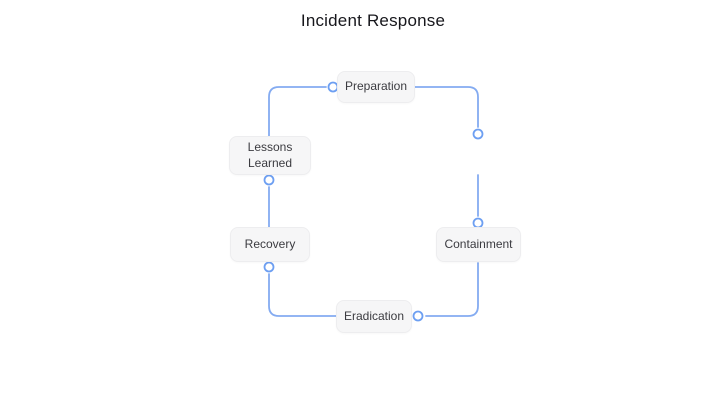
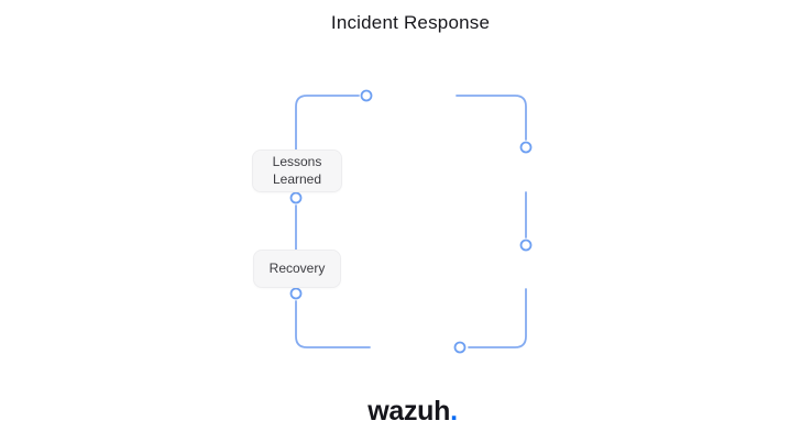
  Incident Response
- Preparation
- Containment
- Eradication
  Recovery
  Lessons Learned
+ wazuh.
